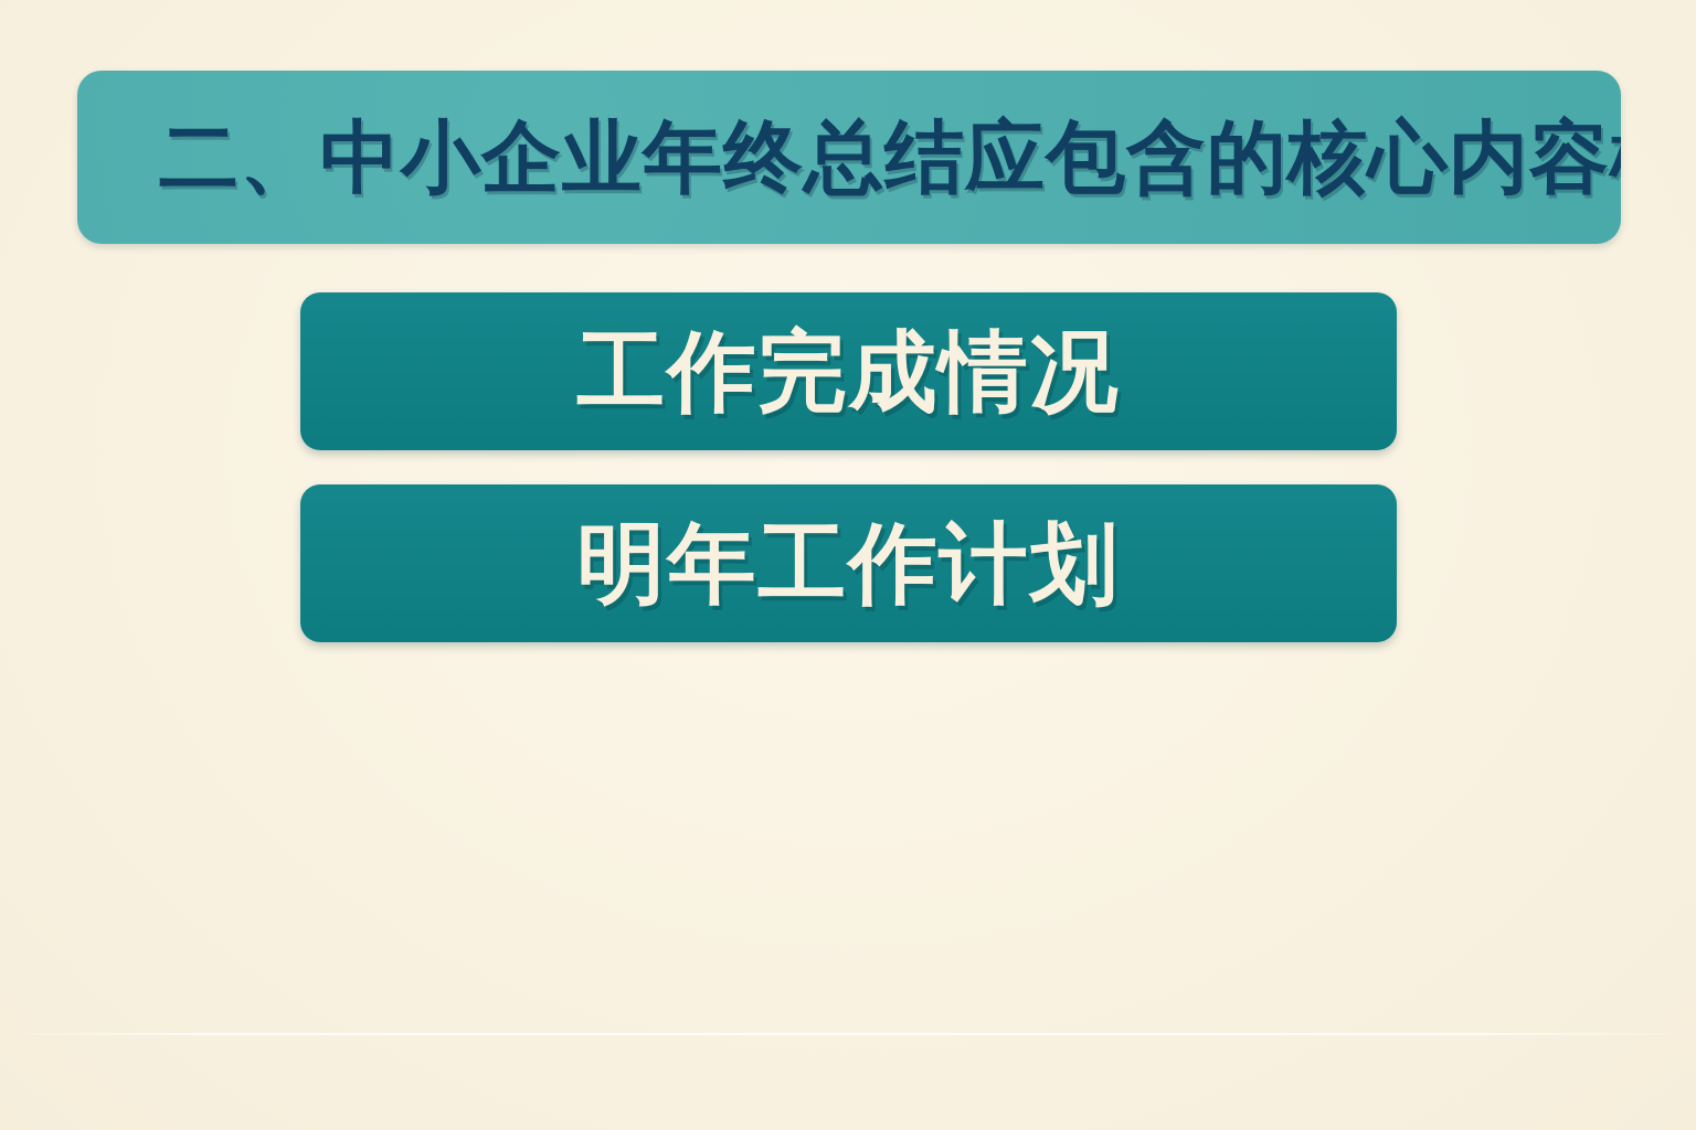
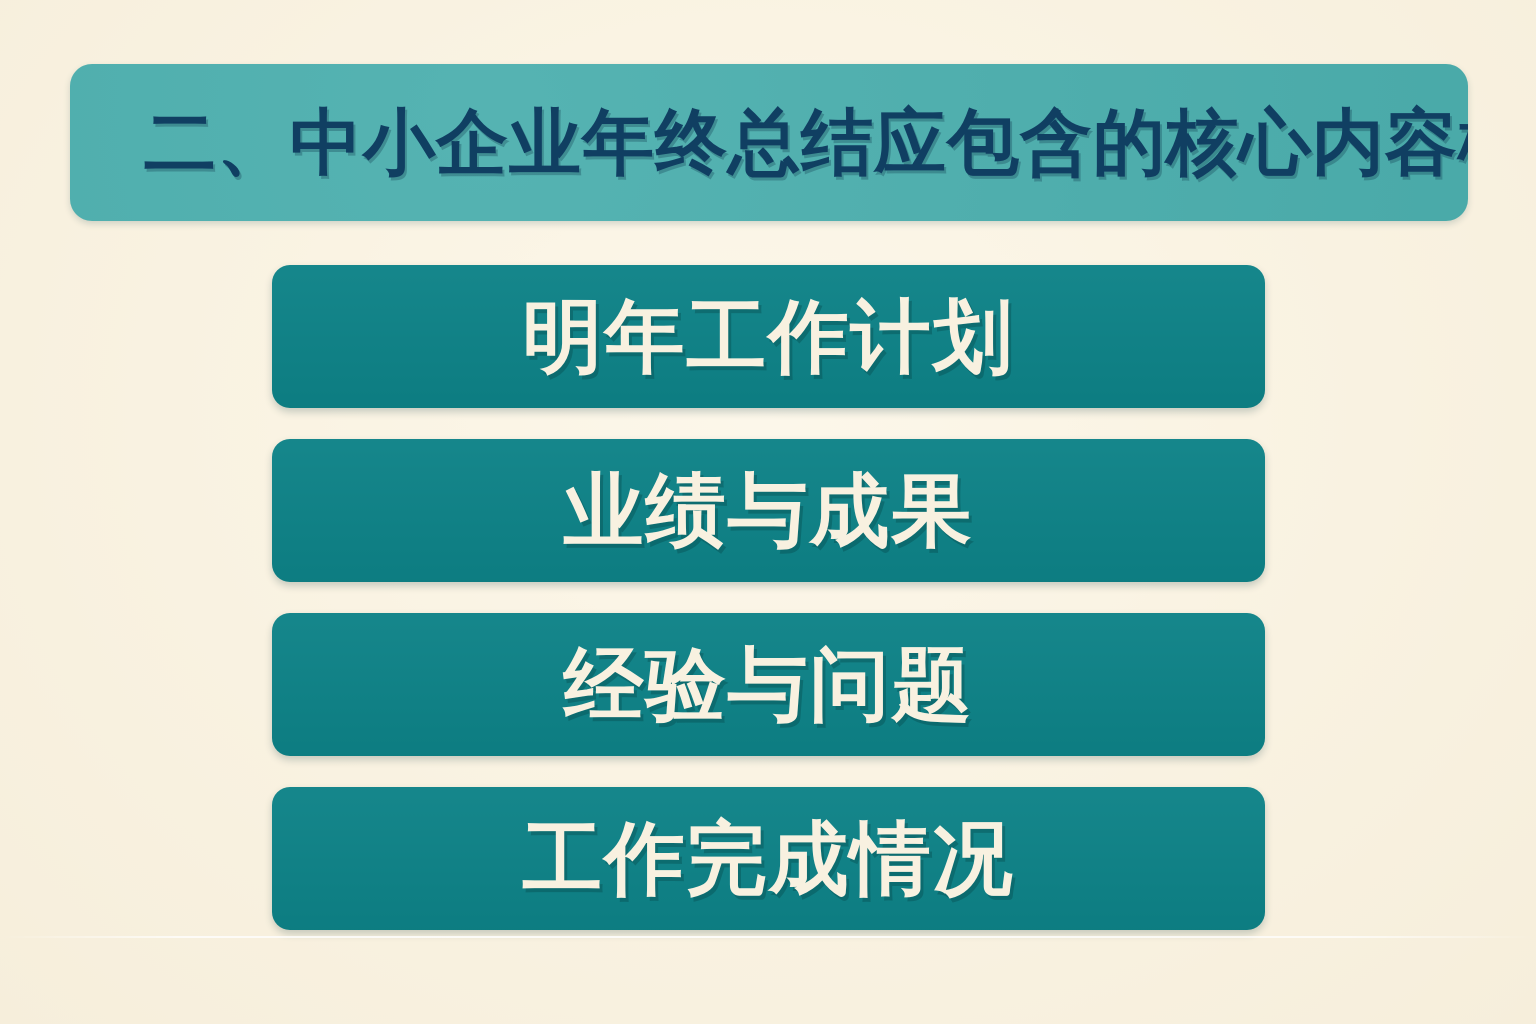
  二、中小企业年终总结应包含的核心内容
- 工作完成情况
+ 明年工作计划
+ 业绩与成果
+ 经验与问题
- 明年工作计划
+ 工作完成情况
